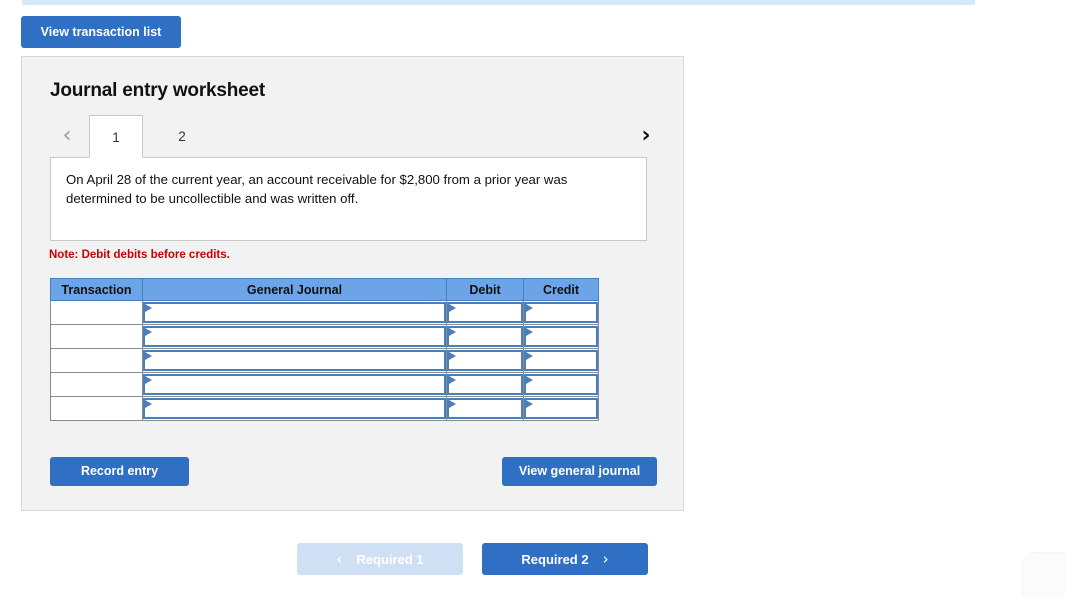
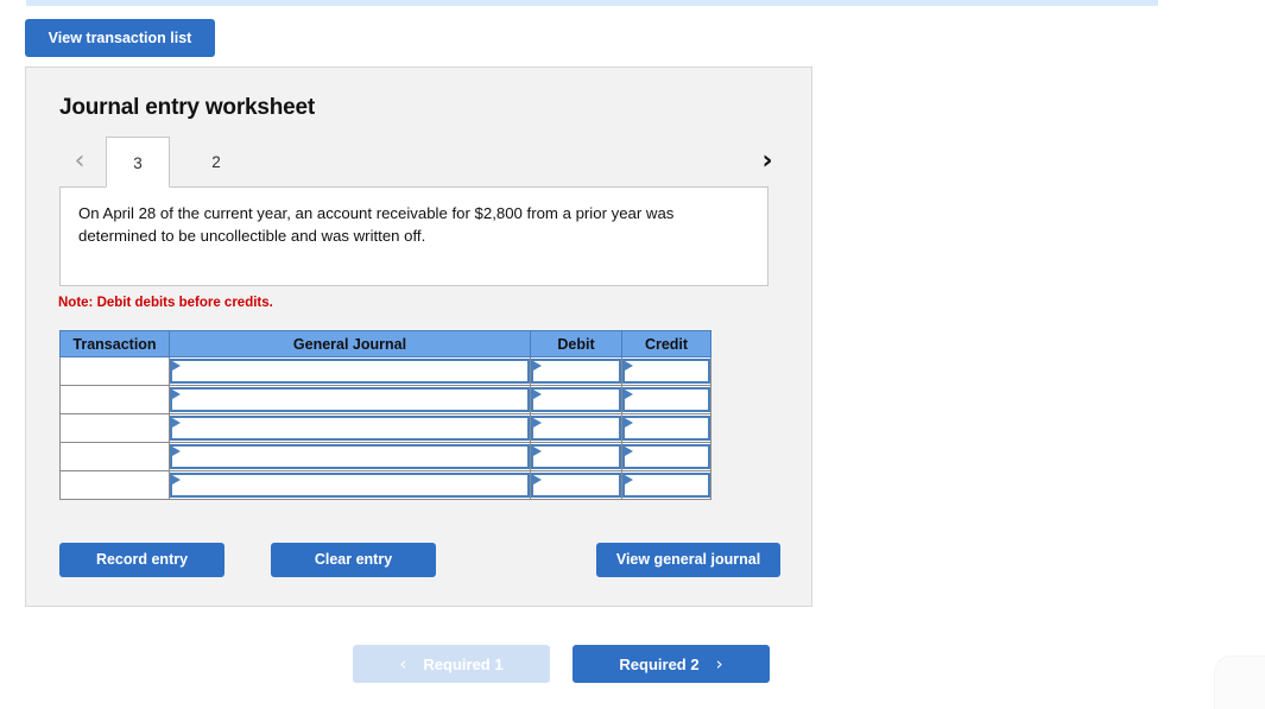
  View transaction list
  Journal entry worksheet
  ‹
- 1
+ 3
  2
  ›
  On April 28 of the current year, an account receivable for $2,800 from a prior year was determined to be uncollectible and was written off.
  Note: Debit debits before credits.
  Transaction	General Journal	Debit	Credit
  Record entry
+ Clear entry
  View general journal
  ‹
  Required 1
  Required 2
  ›
